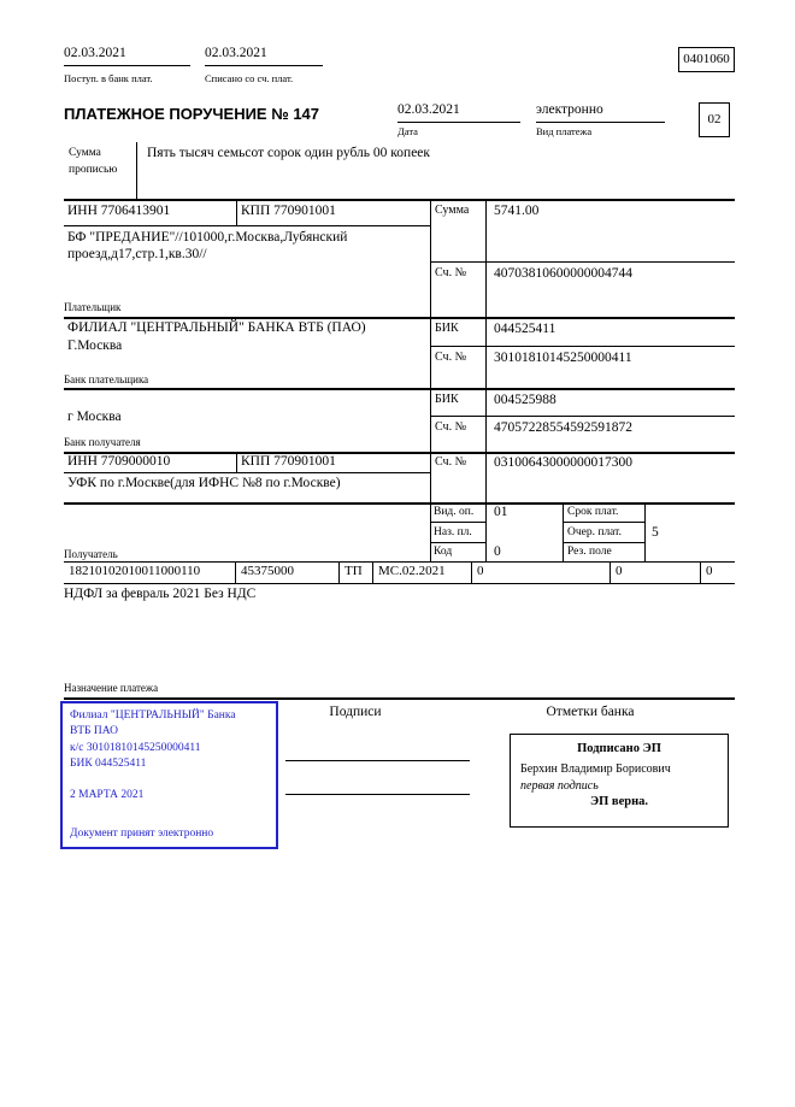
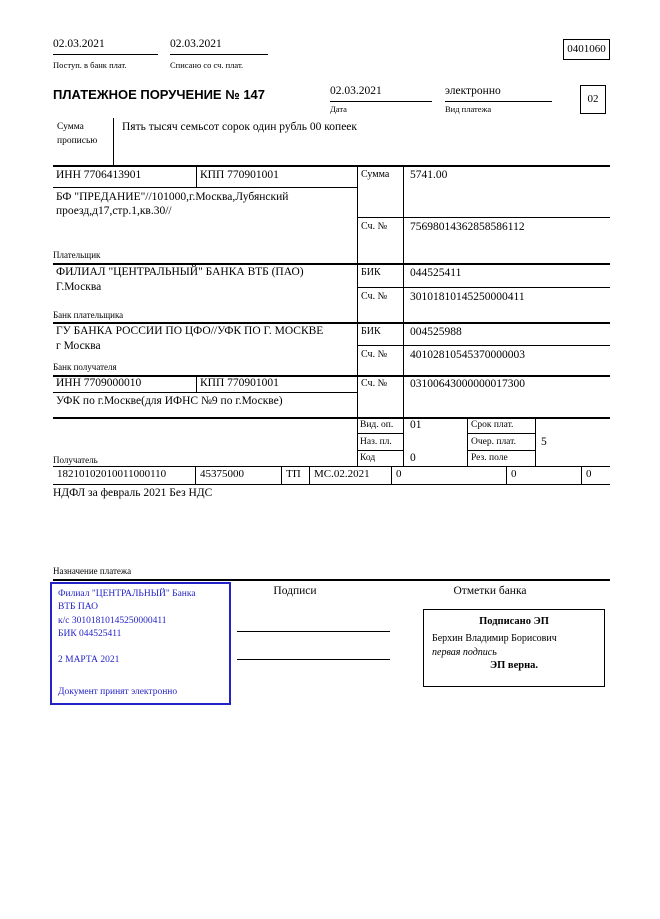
  02.03.2021
  Поступ. в банк плат.
  02.03.2021
  Списано со сч. плат.
  0401060
  ПЛАТЕЖНОЕ ПОРУЧЕНИЕ № 147
  02.03.2021
  Дата
  электронно
  Вид платежа
  02
  Сумма прописью
  Пять тысяч семьсот сорок один рубль 00 копеек
  ИНН 7706413901
  КПП 770901001
  БФ "ПРЕДАНИЕ"//101000,г.Москва,Лубянский проезд,д17,стр.1,кв.30//
  Плательщик
  Сумма
  5741.00
  Сч. №
- 40703810600000004744
+ 75698014362858586112
  ФИЛИАЛ "ЦЕНТРАЛЬНЫЙ" БАНКА ВТБ (ПАО)
  Г.Москва
  Банк плательщика
  БИК
  044525411
  Сч. №
  30101810145250000411
+ ГУ БАНКА РОССИИ ПО ЦФО//УФК ПО Г. МОСКВЕ
  г Москва
  Банк получателя
  БИК
  004525988
  Сч. №
- 47057228554592591872
+ 40102810545370000003
  ИНН 7709000010
  КПП 770901001
- УФК по г.Москве(для ИФНС №8 по г.Москве)
+ УФК по г.Москве(для ИФНС №9 по г.Москве)
  Сч. №
  03100643000000017300
  Получатель
  Вид. оп.
  01
  Срок плат.
  Наз. пл.
  Очер. плат.
  5
  Код
  0
  Рез. поле
  18210102010011000110
  45375000
  ТП
  МС.02.2021
  0
  0
  0
  НДФЛ за февраль 2021 Без НДС
  Назначение платежа
  Подписи
  Отметки банка
  Филиал "ЦЕНТРАЛЬНЫЙ" Банка
  ВТБ ПАО
  к/с 30101810145250000411
  БИК 044525411
  2 МАРТА 2021
  Документ принят электронно
  Подписано ЭП
  Берхин Владимир Борисович
  первая подпись
  ЭП верна.
